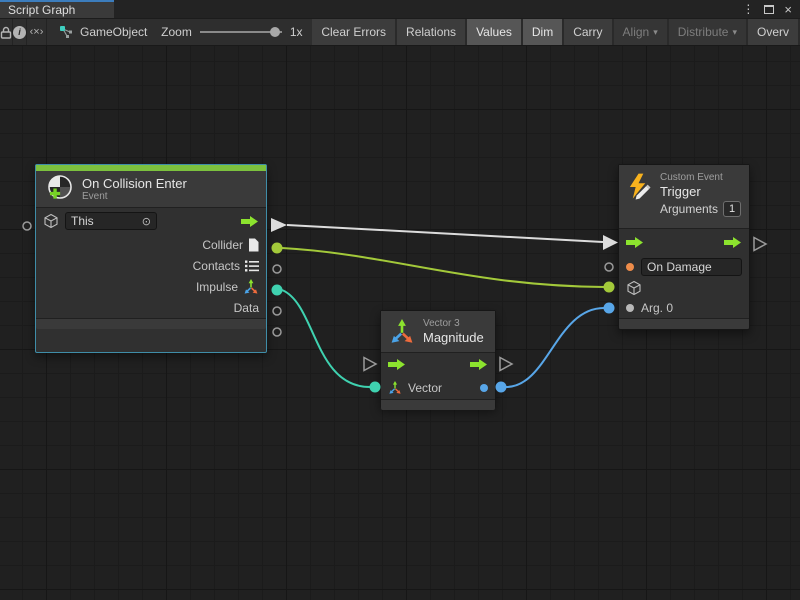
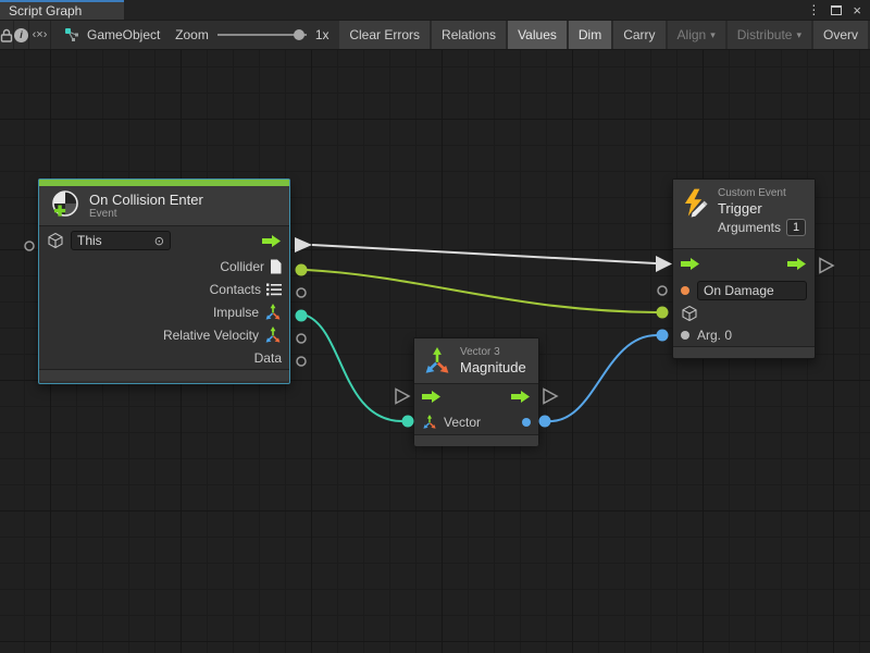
  Script Graph
  ⋮
  ×
  i
  ‹×›
  GameObject
  Zoom
  1x
  Clear Errors
  Relations
  Values
  Dim
  Carry
  Align
  ▾
  Distribute
  ▾
  Overv
  On Collision Enter
  Event
  This
  ⊙
  Collider
  Contacts
  Impulse
+ Relative Velocity
  Data
  Vector 3
  Magnitude
  Vector
  Custom Event
  Trigger
  Arguments
  1
  On Damage
  Arg. 0
